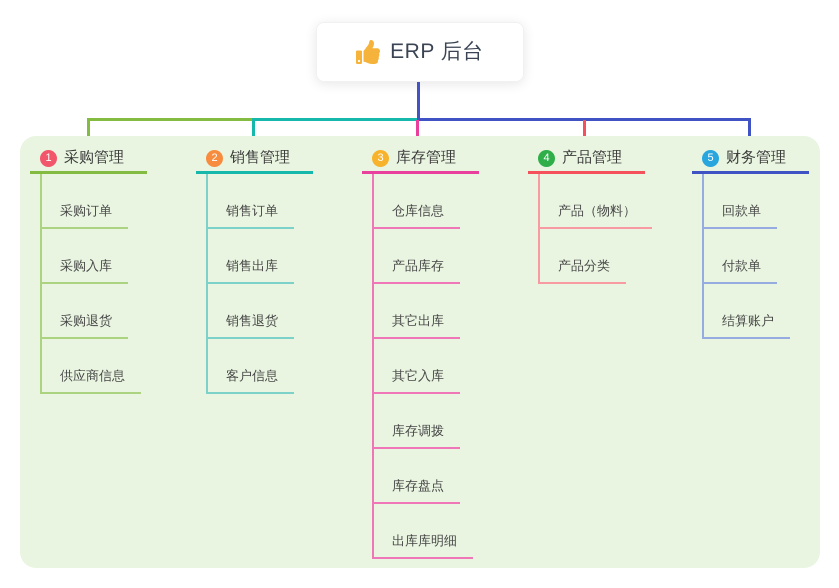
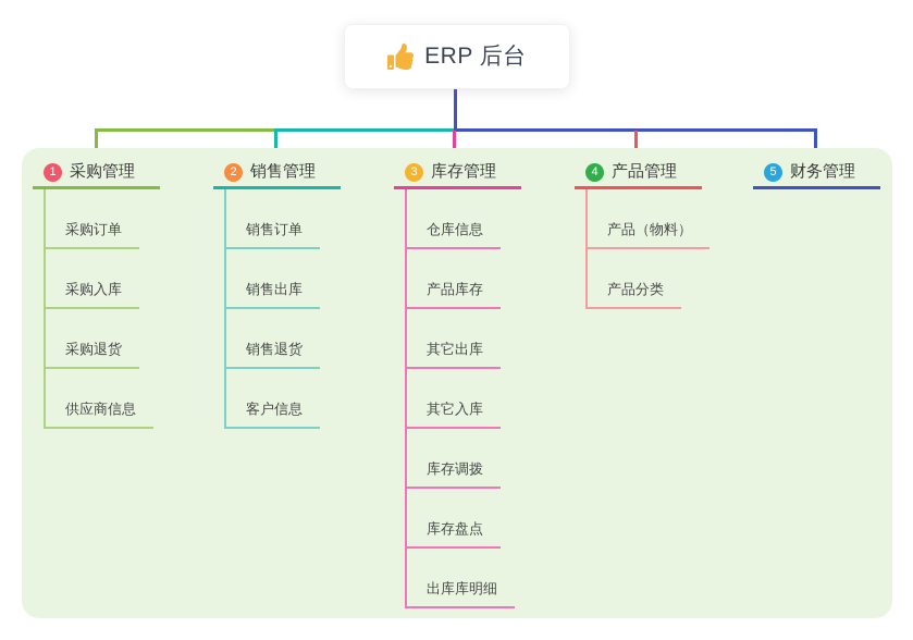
  ERP 后台
  1
  采购管理
  采购订单
  采购入库
  采购退货
  供应商信息
  2
  销售管理
  销售订单
  销售出库
  销售退货
  客户信息
  3
  库存管理
  仓库信息
  产品库存
  其它出库
  其它入库
  库存调拨
  库存盘点
  出库库明细
  4
  产品管理
  产品（物料）
  产品分类
  5
  财务管理
- 回款单
- 付款单
- 结算账户
